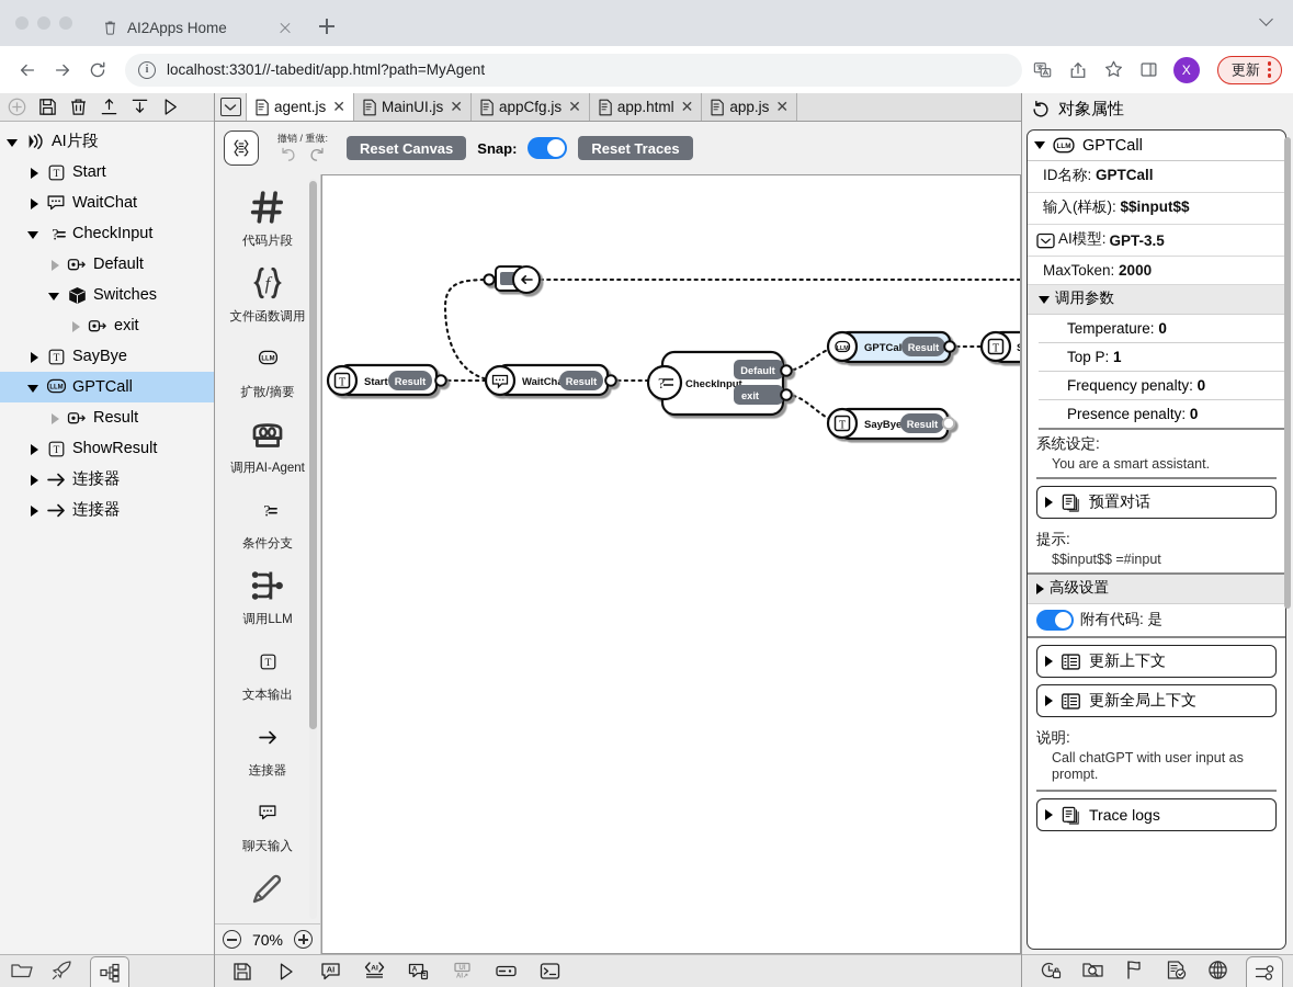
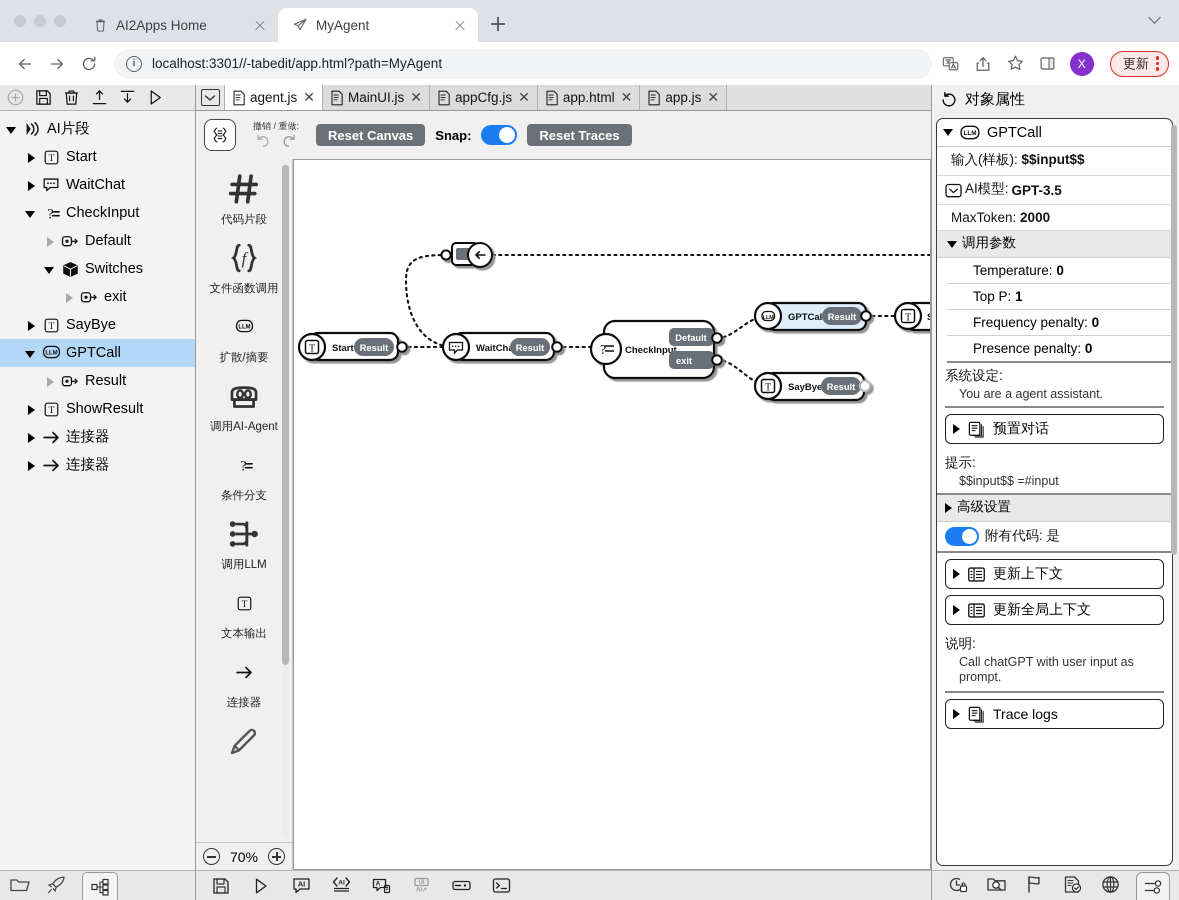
  AI2Apps Home
+ MyAgent
  i
  localhost:3301//-tabedit/app.html?path=MyAgent
  X
  更新
  AI片段
  T
  Start
  WaitChat
  ?
  CheckInput
  Default
  Switches
  exit
  T
  SayBye
  GPTCall
  Result
  T
  ShowResult
  连接器
  连接器
  agent.js
  ✕
  MainUI.js
  ✕
  appCfg.js
  ✕
  app.html
  ✕
  app.js
  ✕
  撤销 / 重做:
  Reset Canvas
  Snap:
  Reset Traces
  代码片段
  f
  文件函数调用
  扩散/摘要
  调用AI-Agent
  ?
  条件分支
  调用LLM
  T
  文本输出
  连接器
- 聊天输入
  70%
  T
  Start
  Result
  WaitCh
  Result
  ?
  CheckInput
  Default
  exit
  GPTCal
  Result
  T
  SayBye
  Result
  T
  AI
  对象属性
  GPTCall
- ID名称: GPTCall
  输入(样板): $$input$$
  AI模型:
  GPT-3.5
  MaxToken: 2000
  调用参数
  Temperature: 0
  Top P: 1
  Frequency penalty: 0
  Presence penalty: 0
  系统设定:
- You are a smart assistant.
+ You are a agent assistant.
  预置对话
  提示:
  $$input$$ =#input
  高级设置
  附有代码: 是
  更新上下文
  更新全局上下文
  说明:
  Call chatGPT with user input as prompt.
  Trace logs
